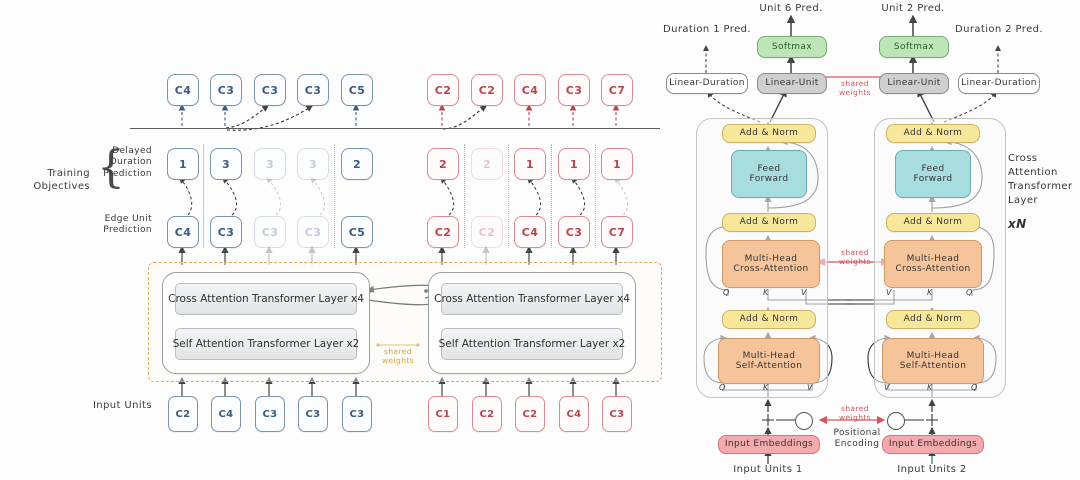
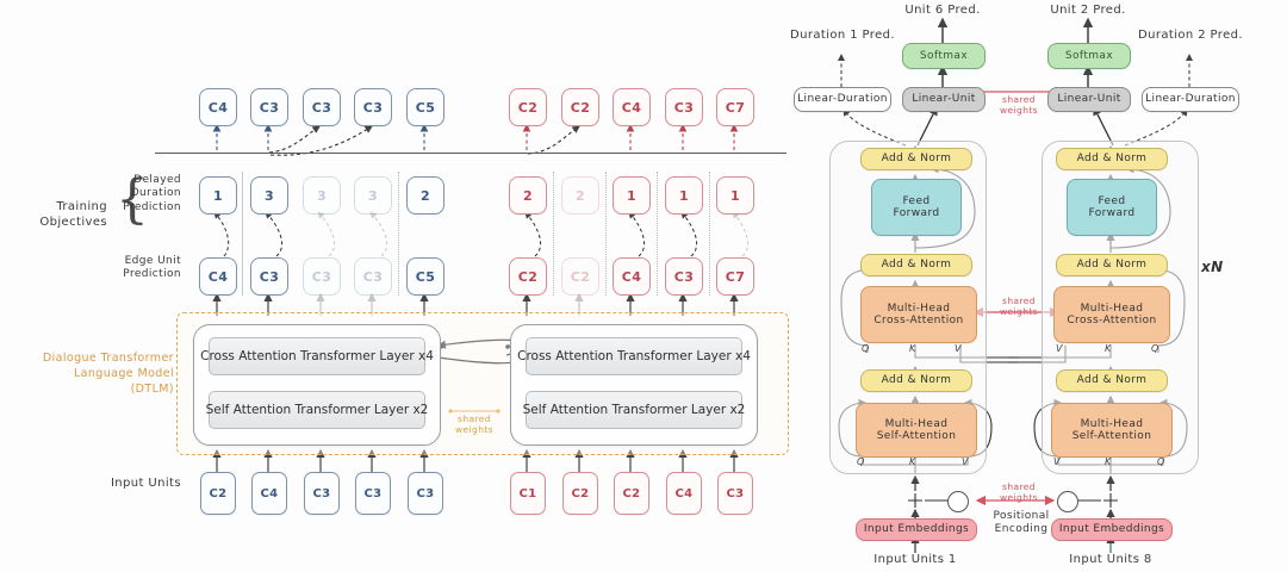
  Training
  Objectives
  {
  Delayed
  Duration
  Prediction
  Edge Unit
  Prediction
  Input Units
  C4
  C3
  C3
  C3
  C5
  C2
  C2
  C4
  C3
  C7
  1
  3
  3
  3
  2
  2
  2
  1
  1
  1
  C4
  C3
  C3
  C3
  C5
  C2
  C2
  C4
  C3
  C7
  C2
  C4
  C3
  C3
  C3
  C1
  C2
  C2
  C4
  C3
+ Dialogue Transformer
+ Language Model
+ (DTLM)
  Cross Attention Transformer Layer x4
  Self Attention Transformer Layer x2
  Cross Attention Transformer Layer x4
  Self Attention Transformer Layer x2
  shared
  weights
  Duration 1 Pred.
  Unit 6 Pred.
  Unit 2 Pred.
  Duration 2 Pred.
  Softmax
  Softmax
  Linear-Unit
  Linear-Unit
  Linear-Duration
  Linear-Duration
  shared
  weights
  Add & Norm
  Feed
  Forward
  Add & Norm
  Multi-Head
  Cross-Attention
  Add & Norm
  Multi-Head
  Self-Attention
  Q
  K
  V
  Q
  K
  V
  Add & Norm
  Feed
  Forward
  Add & Norm
  Multi-Head
  Cross-Attention
  Add & Norm
  Multi-Head
  Self-Attention
  V
  K
  Q
  V
  K
  Q
  shared
  weights
  shared
  weights
  Positional
  Encoding
  Input Embeddings
  Input Embeddings
  Input Units 1
- Input Units 2
+ Input Units 8
- Cross
- Attention
- Transformer
- Layer
  xN
